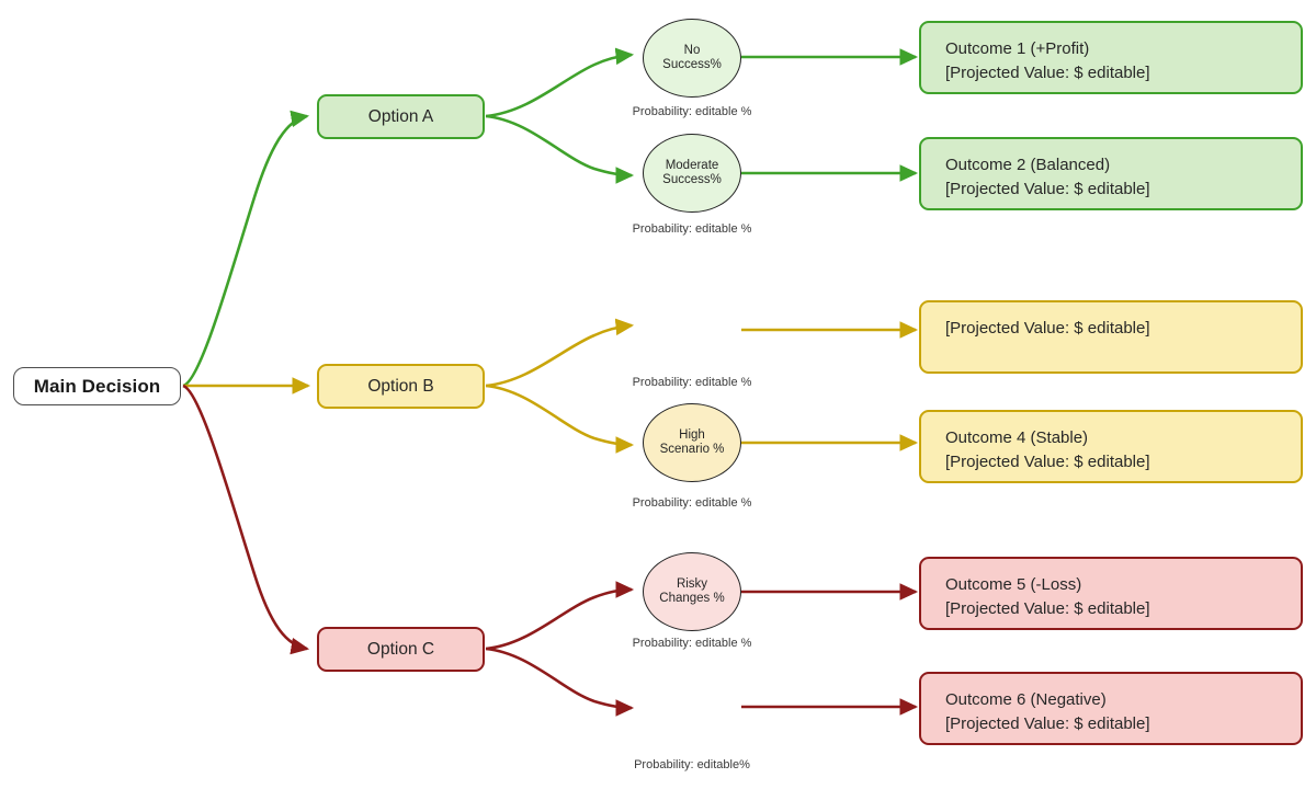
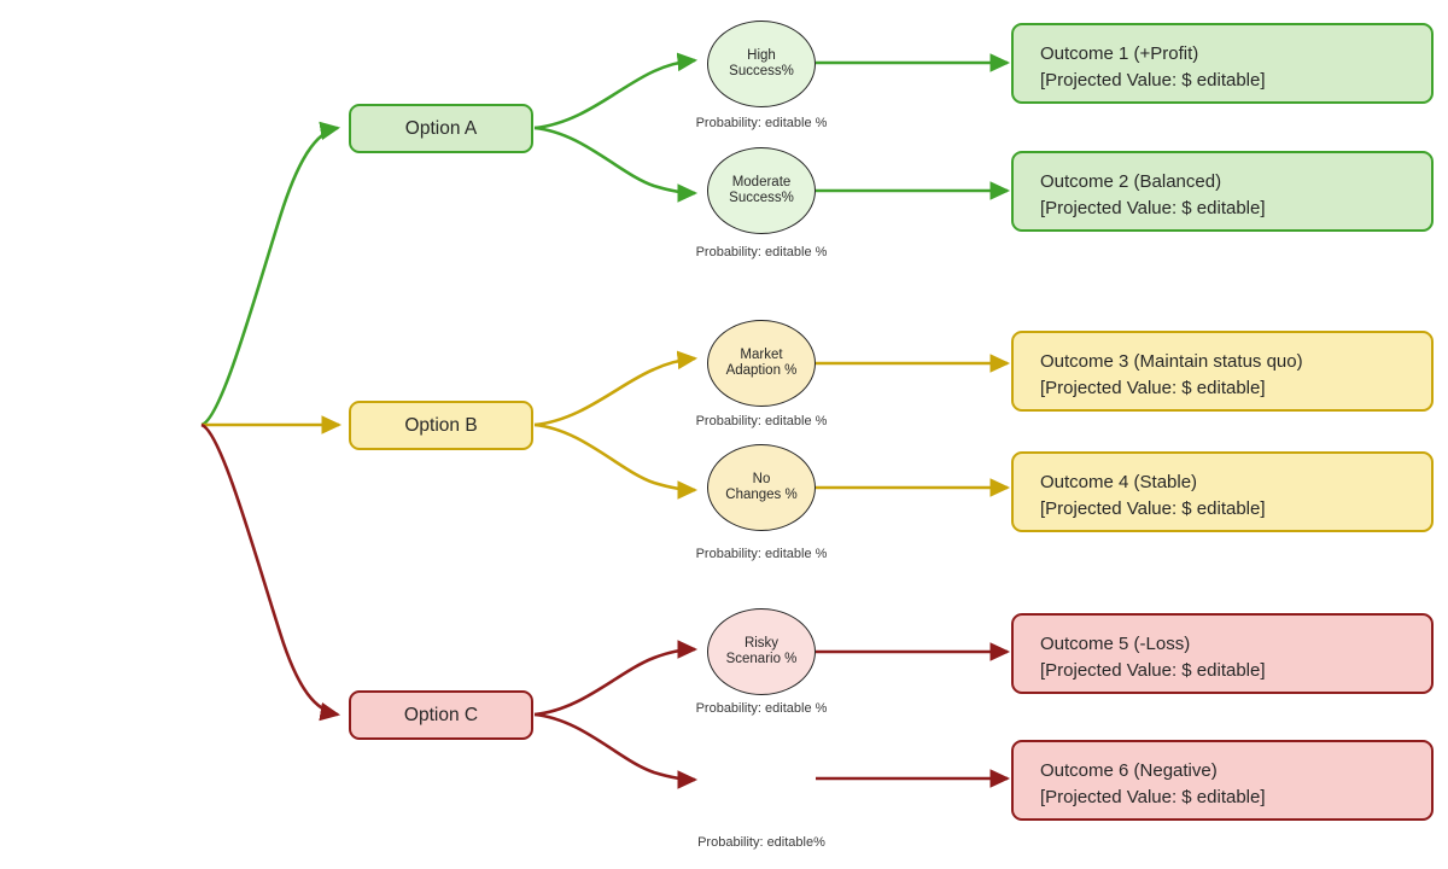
- Main Decision
  Option A
  Option B
  Option C
- No
+ High
  Success%
  Probability: editable %
  Moderate
  Success%
  Probability: editable %
+ Market
+ Adaption %
  Probability: editable %
- High
+ No
- Scenario %
+ Changes %
  Probability: editable %
  Risky
- Changes %
+ Scenario %
  Probability: editable %
  Probability: editable%
  Outcome 1 (+Profit)
  [Projected Value: $ editable]
  Outcome 2 (Balanced)
  [Projected Value: $ editable]
+ Outcome 3 (Maintain status quo)
  [Projected Value: $ editable]
  Outcome 4 (Stable)
  [Projected Value: $ editable]
  Outcome 5 (-Loss)
  [Projected Value: $ editable]
  Outcome 6 (Negative)
  [Projected Value: $ editable]
